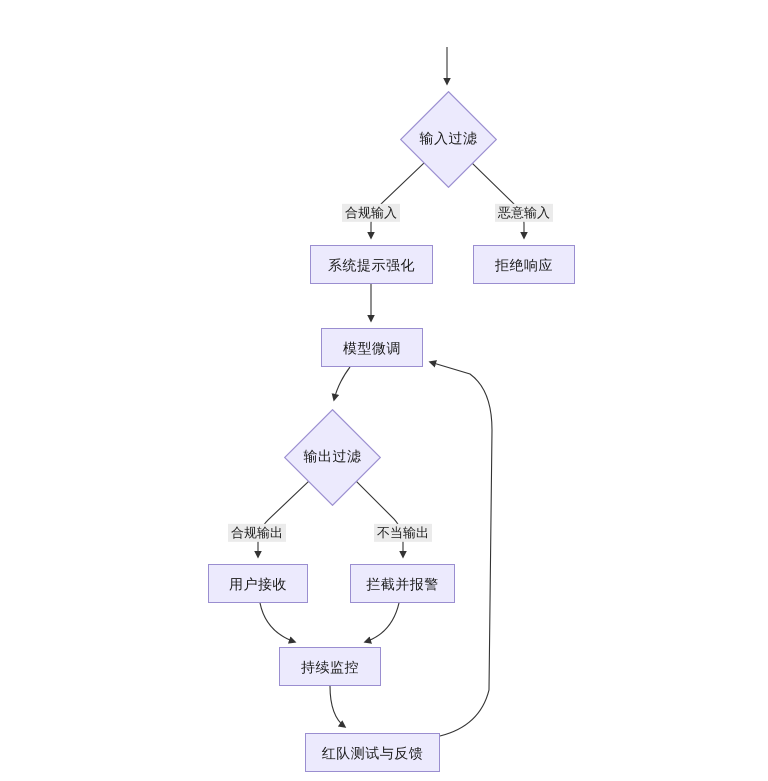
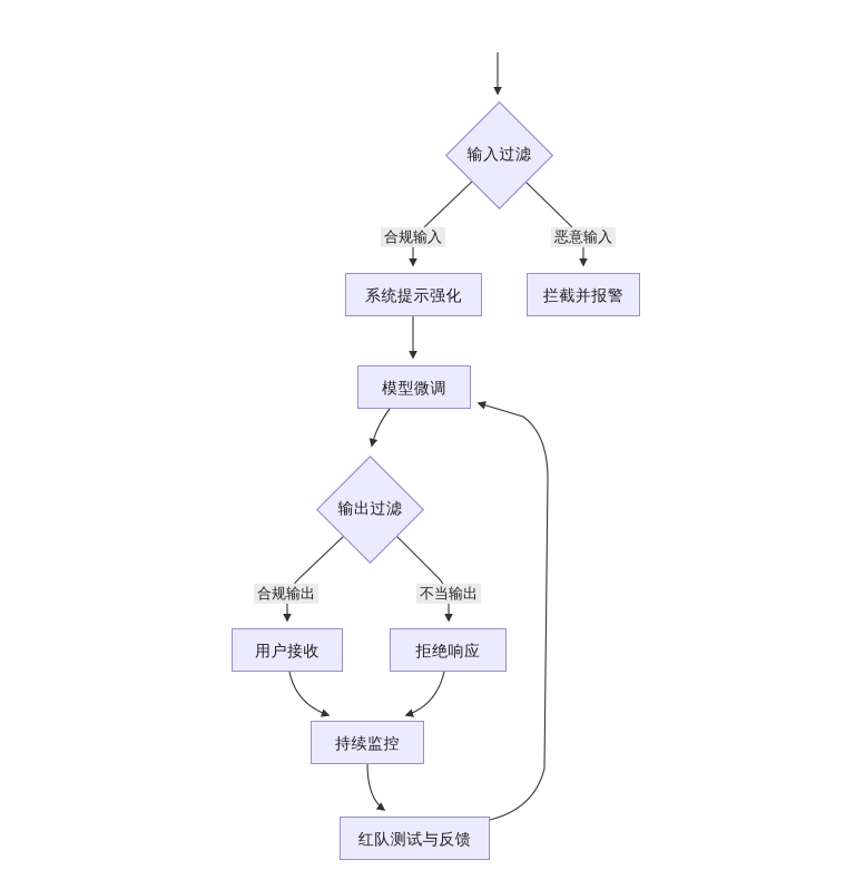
  输入过滤
  合规输入
  恶意输入
  系统提示强化
- 拒绝响应
+ 拦截并报警
  模型微调
  输出过滤
  合规输出
  不当输出
  用户接收
- 拦截并报警
+ 拒绝响应
  持续监控
  红队测试与反馈
